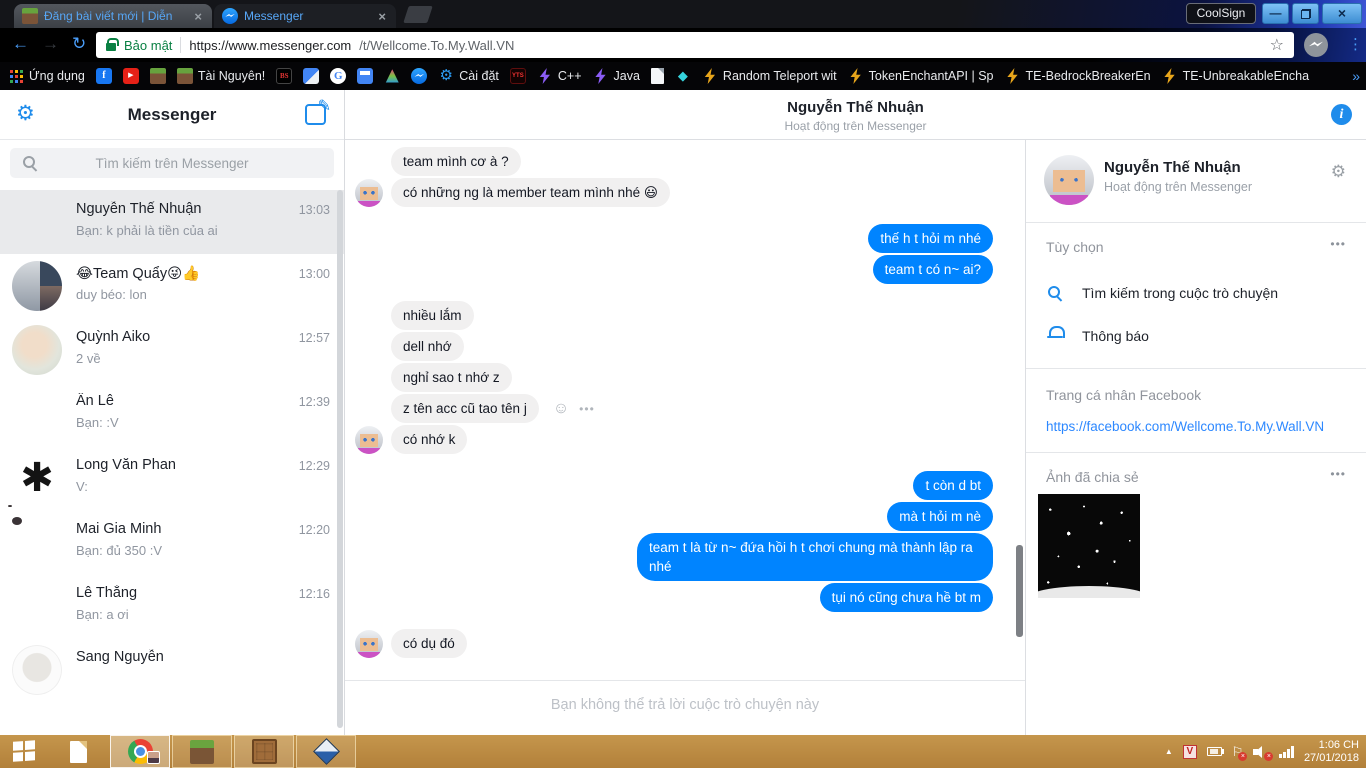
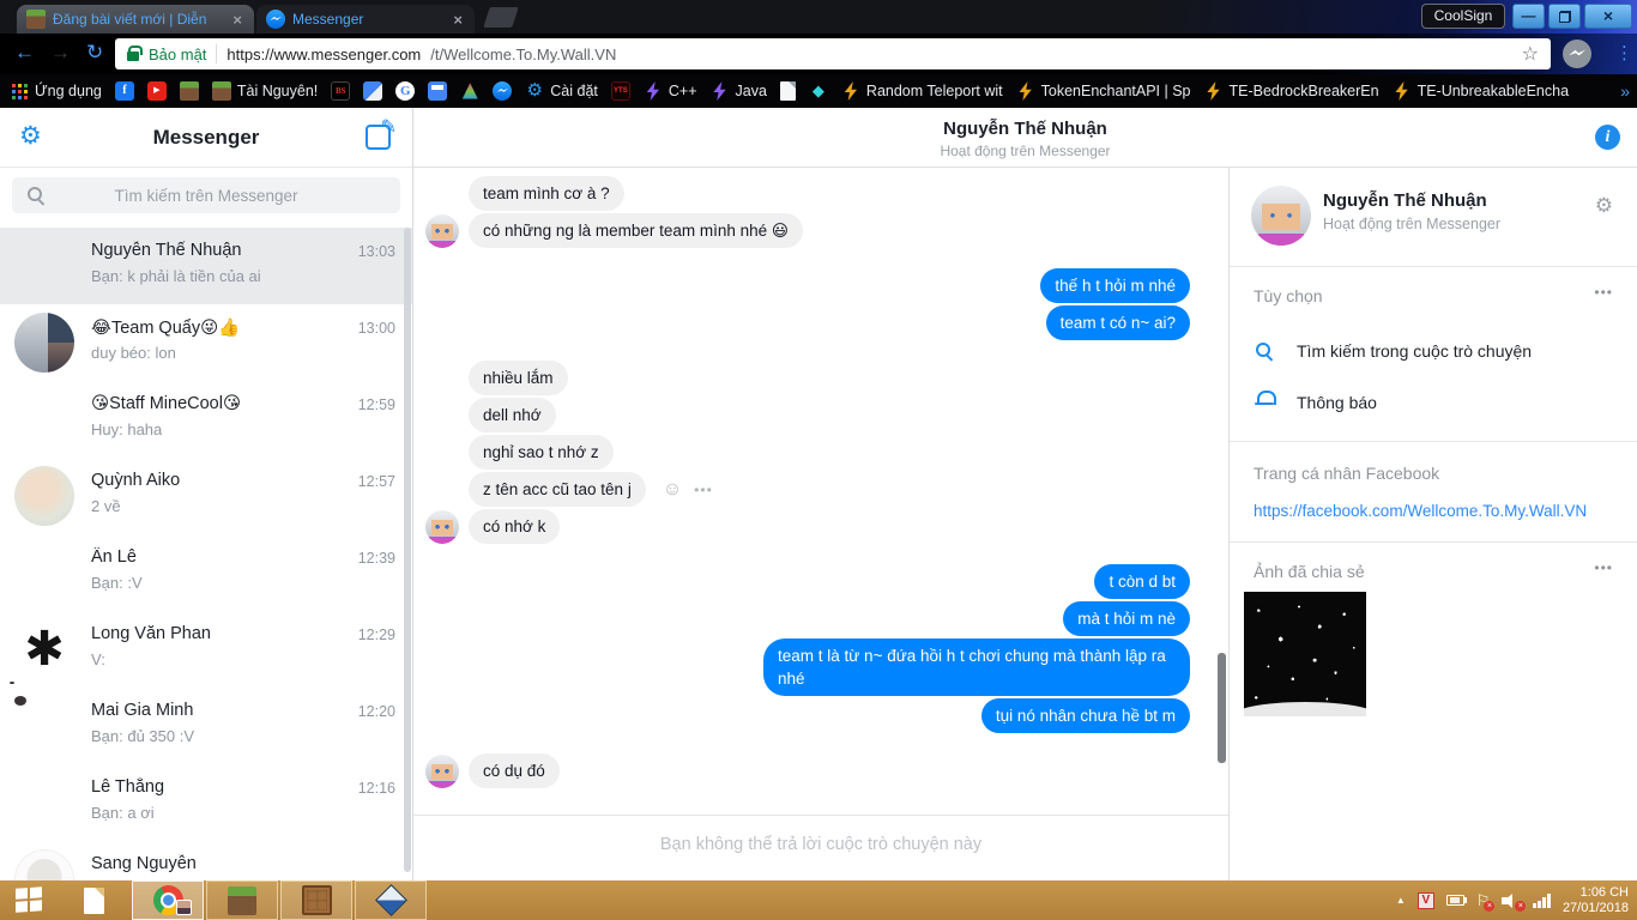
  Đăng bài viết mới | Diễn
  ×
  Messenger
  ×
  CoolSign
  —
  ×
  ←
  →
  ↻
  Bảo mật
  https://www.messenger.com
  /t/Wellcome.To.My.Wall.VN
  ☆
  ⋮
  Ứng dụng
  f
  Tài Nguyên!
  BS
  G
  ⚙
  Cài đặt
  C++
  Java
  Random Teleport wit
  TokenEnchantAPI | Sp
  TE-BedrockBreakerEn
  TE-UnbreakableEncha
  »
  ⚙
  Messenger
  ✎
  Tìm kiếm trên Messenger
  Nguyễn Thế Nhuận
  Bạn: k phải là tiền của ai
  13:03
  😂Team Quẩy😜👍
  duy béo: lon
  13:00
+ 😘Staff MineCool😘
+ Huy: haha
+ 12:59
  Quỳnh Aiko
  2 về
  12:57
  Ân Lê
  Bạn: :V
  12:39
  ✱
  Long Văn Phan
  V:
  12:29
  Mai Gia Minh
  Bạn: đủ 350 :V
  12:20
  Lê Thắng
  Bạn: a ơi
  12:16
  Sang Nguyễn
  Nguyễn Thế Nhuận
  Hoạt động trên Messenger
  i
  team mình cơ à ?
  có những ng là member team mình nhé 😃
  thế h t hỏi m nhé
  team t có n~ ai?
  nhiều lắm
  dell nhớ
  nghỉ sao t nhớ z
  z tên acc cũ tao tên j
  ☺
  •••
  có nhớ k
  t còn d bt
  mà t hỏi m nè
  team t là từ n~ đứa hồi h t chơi chung mà thành lập ra nhé
- tụi nó cũng chưa hề bt m
+ tụi nó nhân chưa hề bt m
  có dụ đó
  Bạn không thể trả lời cuộc trò chuyện này
  Nguyễn Thế Nhuận
  Hoạt động trên Messenger
  ⚙
  Tùy chọn
  •••
  Tìm kiếm trong cuộc trò chuyện
  Thông báo
  Trang cá nhân Facebook
  https://facebook.com/Wellcome.To.My.Wall.VN
  Ảnh đã chia sẻ
  •••
  ▲
  V
  ⚐
  1:06 CH
  27/01/2018
